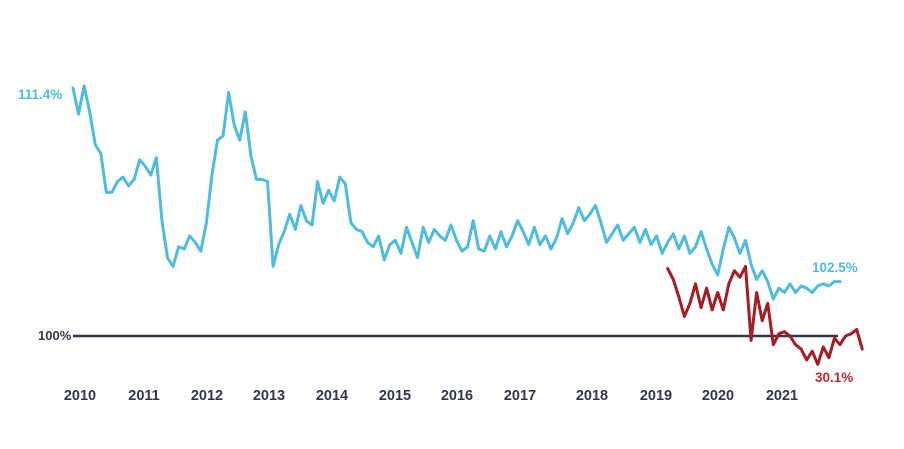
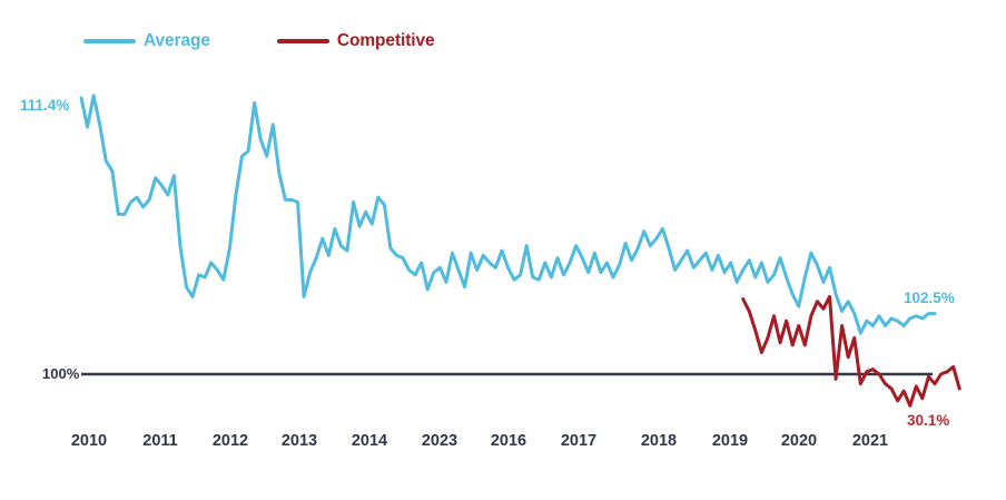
+ Average
+ Competitive
  111.4%
  102.5%
  30.1%
  100%
  2010
  2011
  2012
  2013
  2014
- 2015
+ 2023
  2016
  2017
  2018
  2019
  2020
  2021
